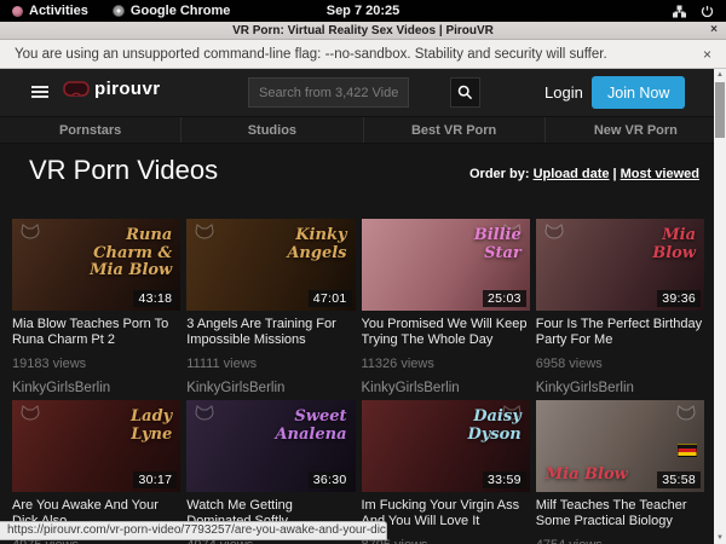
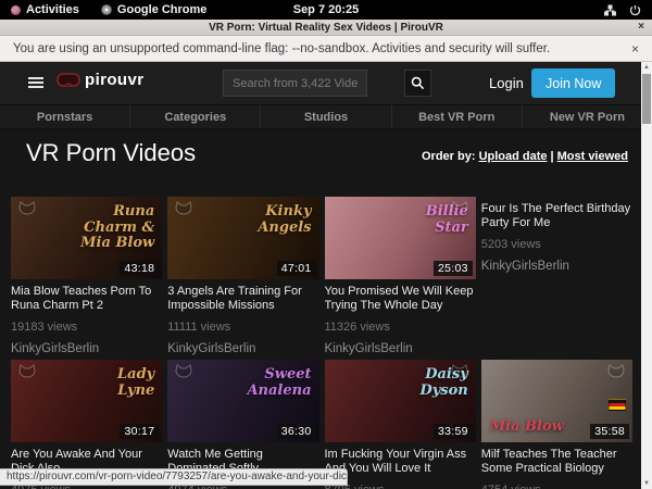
  Activities
  Google Chrome
  Sep 7 20:25
  VR Porn: Virtual Reality Sex Videos | PirouVR
  ×
- You are using an unsupported command-line flag: --no-sandbox. Stability and security will suffer.
+ You are using an unsupported command-line flag: --no-sandbox. Activities and security will suffer.
  ×
  pirouvr
  Search from 3,422 Vide
  Login
  Join Now
  Pornstars
+ Categories
  Studios
  Best VR Porn
  New VR Porn
  VR Porn Videos
  Order by: Upload date | Most viewed
  Runa
  Charm &
  Mia Blow
  43:18
  Mia Blow Teaches Porn To Runa Charm Pt 2
  19183 views
  KinkyGirlsBerlin
  Kinky
  Angels
  47:01
  3 Angels Are Training For Impossible Missions
  11111 views
  KinkyGirlsBerlin
  Billie
  Star
  25:03
  You Promised We Will Keep Trying The Whole Day
  11326 views
  KinkyGirlsBerlin
- Mia
- Blow
- 39:36
  Four Is The Perfect Birthday Party For Me
- 6958 views
+ 5203 views
  KinkyGirlsBerlin
  Lady
  Lyne
  30:17
  Sweet
  Analena
  36:30
  Daisy
  Dyson
  33:59
  Im Fucking Your Virgin Ass You Will Love It
  Mia Blow
  35:58
  Milf Teaches The Teacher Some Practical Biology
  https://pirouvr.com/vr-porn-video/7793257/are-you-awake-and-your-dic
